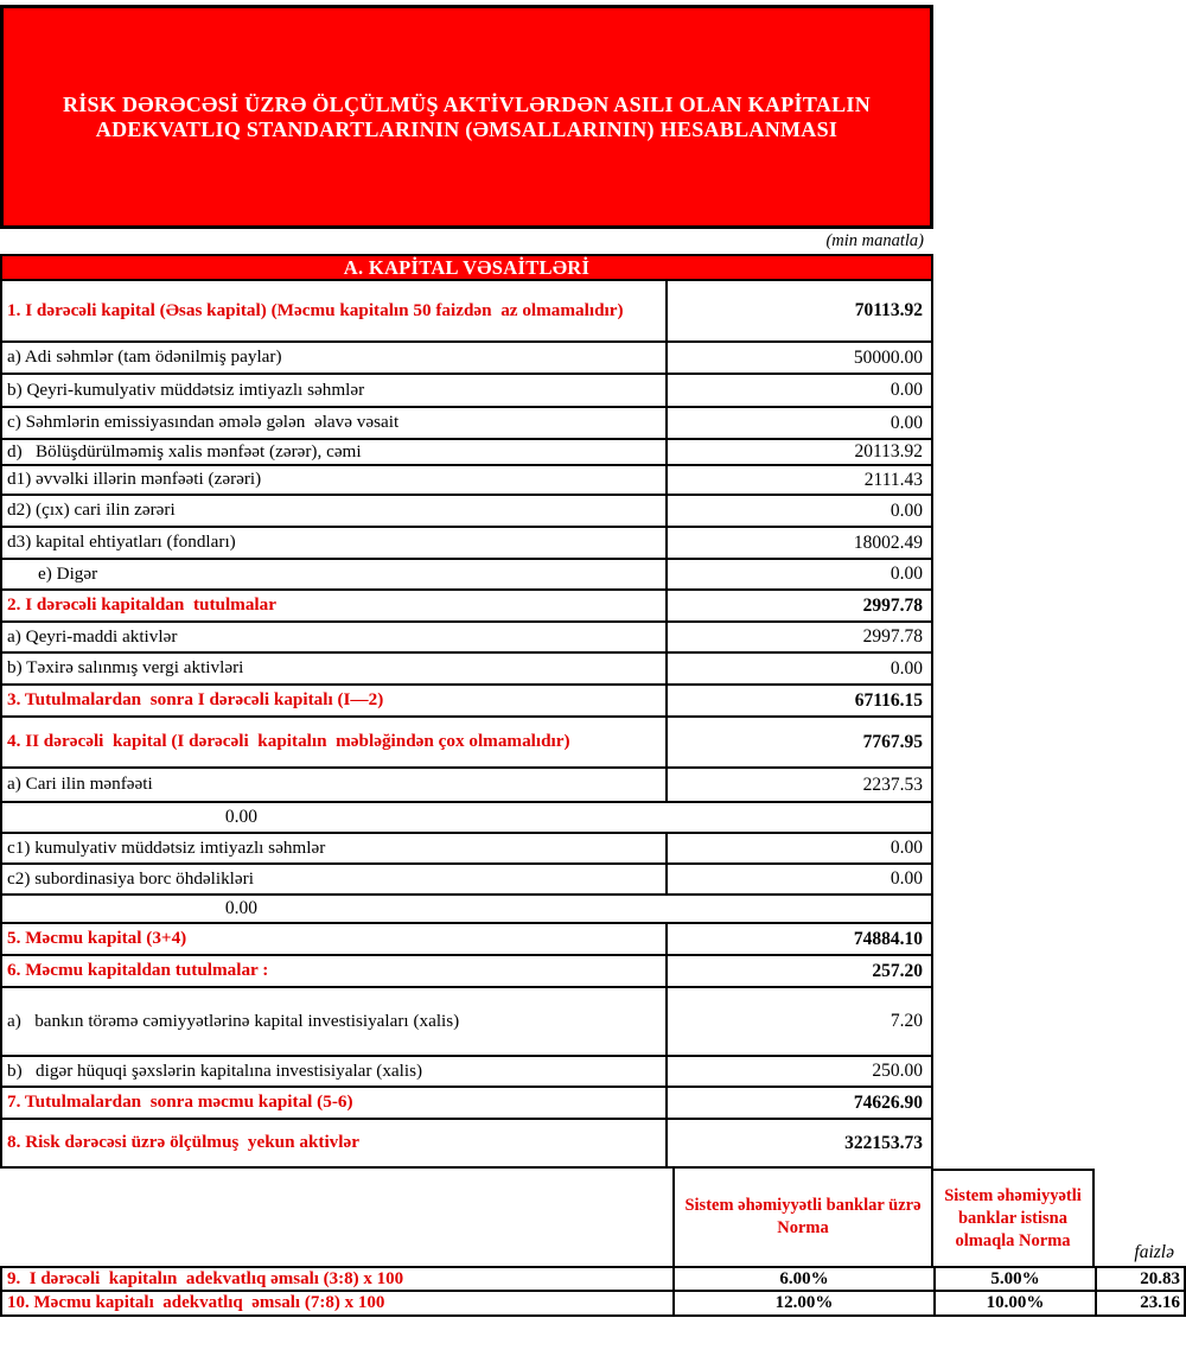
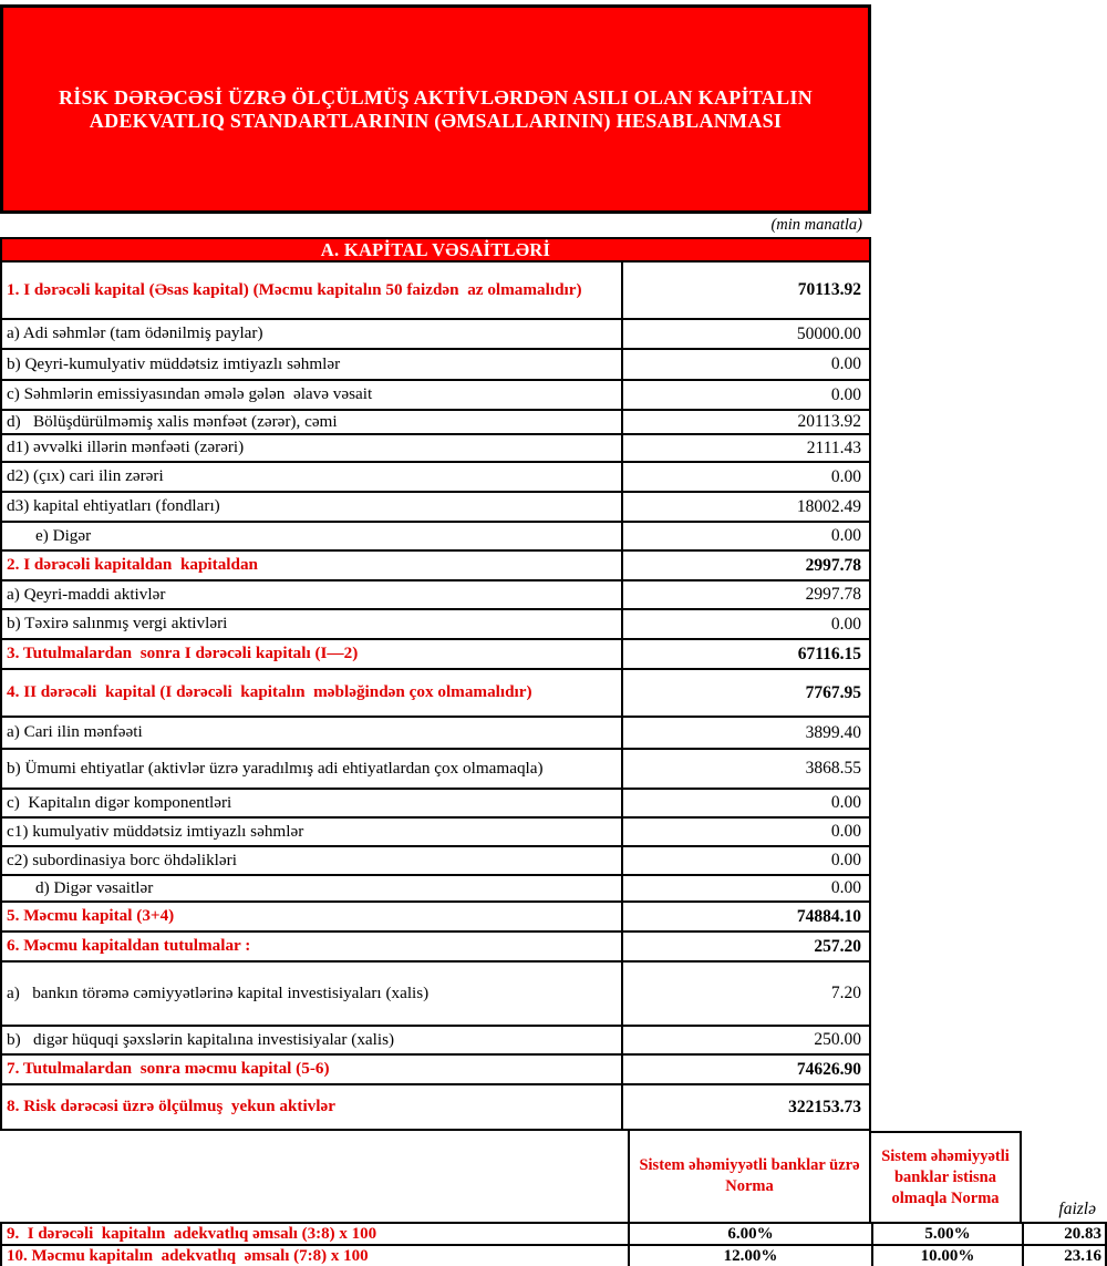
  RİSK DƏRƏCƏSİ ÜZRƏ ÖLÇÜLMÜŞ AKTİVLƏRDƏN ASILI OLAN KAPİTALIN
  ADEKVATLIQ STANDARTLARININ (ƏMSALLARININ) HESABLANMASI
  (min manatla)
  A. KAPİTAL VƏSAİTLƏRİ
  1. I dərəcəli kapital (Əsas kapital) (Məcmu kapitalın 50 faizdən az olmamalıdır)
  70113.92
  a) Adi səhmlər (tam ödənilmiş paylar)
  50000.00
  b) Qeyri-kumulyativ müddətsiz imtiyazlı səhmlər
  0.00
  c) Səhmlərin emissiyasından əmələ gələn əlavə vəsait
  0.00
  d) Bölüşdürülməmiş xalis mənfəət (zərər), cəmi
  20113.92
  d1) əvvəlki illərin mənfəəti (zərəri)
  2111.43
  d2) (çıx) cari ilin zərəri
  0.00
  d3) kapital ehtiyatları (fondları)
  18002.49
  e) Digər
  0.00
- 2. I dərəcəli kapitaldan tutulmalar
+ 2. I dərəcəli kapitaldan kapitaldan
  2997.78
  a) Qeyri-maddi aktivlər
  2997.78
  b) Təxirə salınmış vergi aktivləri
  0.00
  3. Tutulmalardan sonra I dərəcəli kapitalı (I—2)
  67116.15
  4. II dərəcəli kapital (I dərəcəli kapitalın məbləğindən çox olmamalıdır)
  7767.95
  a) Cari ilin mənfəəti
- 2237.53
+ 3899.40
+ b) Ümumi ehtiyatlar (aktivlər üzrə yaradılmış adi ehtiyatlardan çox olmamaqla)
+ 3868.55
+ c) Kapitalın digər komponentləri
  0.00
  c1) kumulyativ müddətsiz imtiyazlı səhmlər
  0.00
  c2) subordinasiya borc öhdəlikləri
  0.00
+ d) Digər vəsaitlər
  0.00
  5. Məcmu kapital (3+4)
  74884.10
  6. Məcmu kapitaldan tutulmalar :
  257.20
  a) bankın törəmə cəmiyyətlərinə kapital investisiyaları (xalis)
  7.20
  b) digər hüquqi şəxslərin kapitalına investisiyalar (xalis)
  250.00
  7. Tutulmalardan sonra məcmu kapital (5-6)
  74626.90
  8. Risk dərəcəsi üzrə ölçülmuş yekun aktivlər
  322153.73
  Sistem əhəmiyyətli banklar üzrə Norma
  Sistem əhəmiyyətli banklar istisna olmaqla Norma
  faizlə
  9. I dərəcəli kapitalın adekvatlıq əmsalı (3:8) x 100
  6.00%
  5.00%
  20.83
- 10. Məcmu kapitalı adekvatlıq əmsalı (7:8) x 100
+ 10. Məcmu kapitalın adekvatlıq əmsalı (7:8) x 100
  12.00%
  10.00%
  23.16
